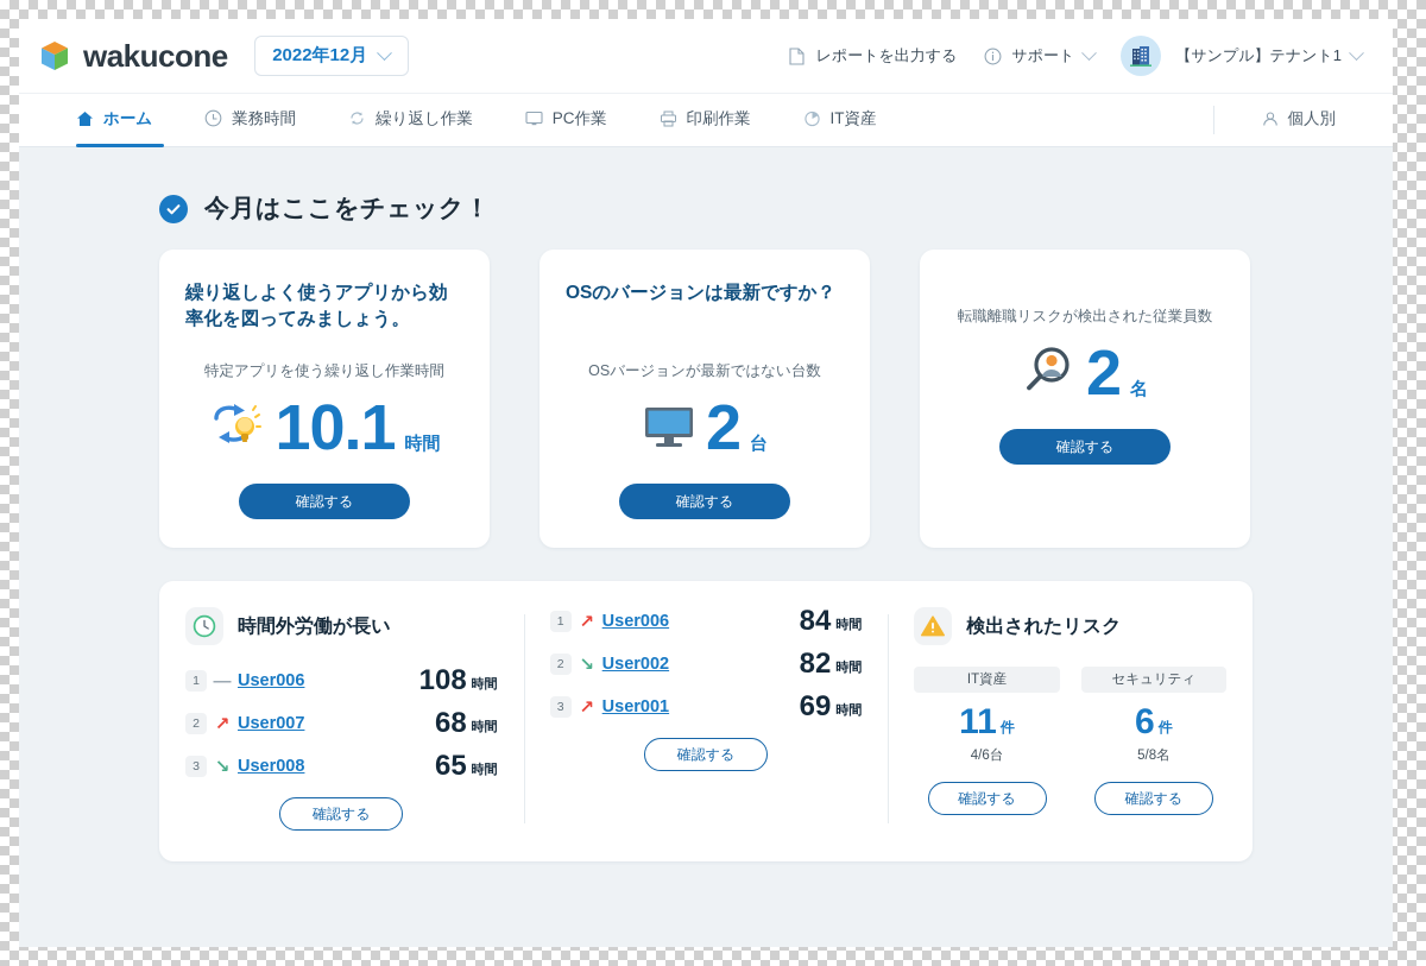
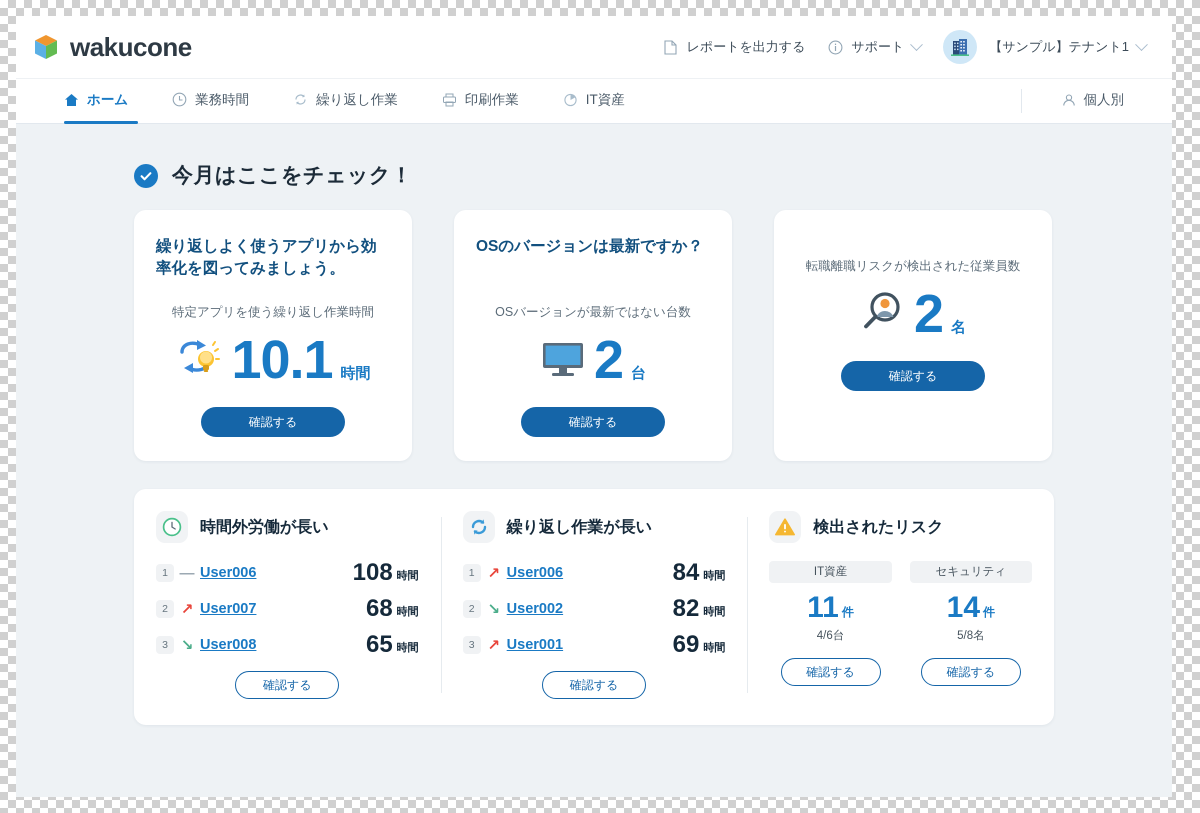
  wakucone
- 2022年12月
  レポートを出力する
  サポート
  【サンプル】テナント1
  ホーム
  業務時間
  繰り返し作業
- PC作業
  印刷作業
  IT資産
  個人別
  今月はここをチェック！
  繰り返しよく使うアプリから効率化を図ってみましょう。
  特定アプリを使う繰り返し作業時間
  10.1
  時間
  確認する
  OSのバージョンは最新ですか？
  OSバージョンが最新ではない台数
  2
  台
  確認する
  転職離職リスクが検出された従業員数
  2
  名
  確認する
  時間外労働が長い
  1
  —
  User006
  108
  時間
  2
  ↗
  User007
  68
  時間
  3
  ↘
  User008
  65
  時間
  確認する
+ 繰り返し作業が長い
  1
  ↗
  User006
  84
  時間
  2
  ↘
  User002
  82
  時間
  3
  ↗
  User001
  69
  時間
  確認する
  検出されたリスク
  IT資産
  11
  件
  4/6台
  確認する
  セキュリティ
- 6
+ 14
  件
  5/8名
  確認する
